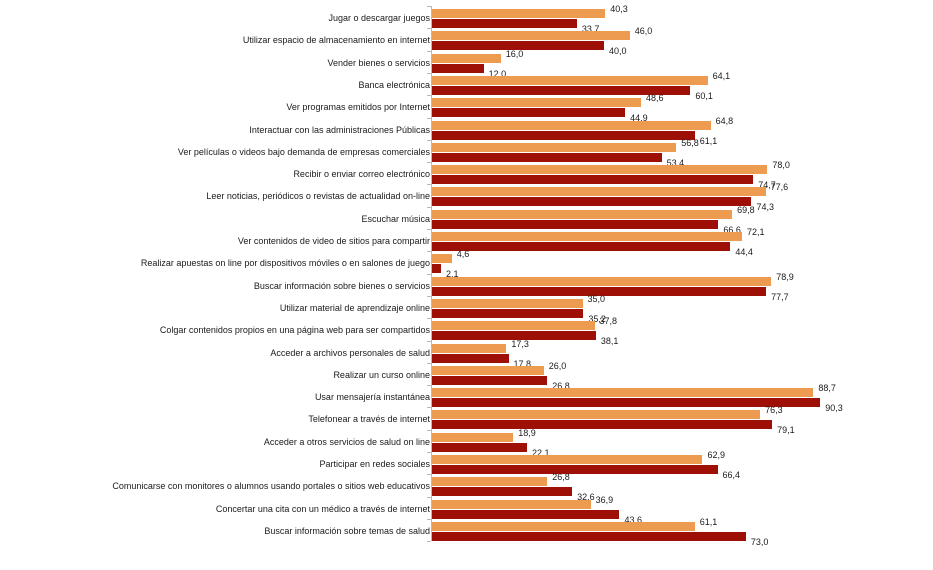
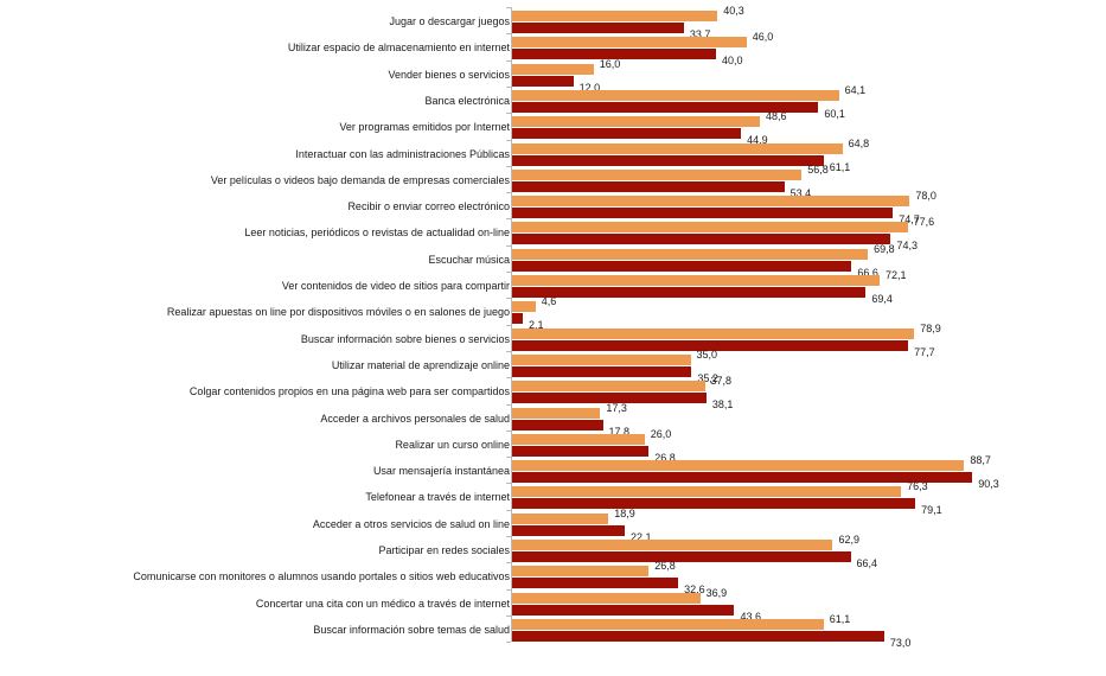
  Jugar o descargar juegos
  40,3
  33,7
  Utilizar espacio de almacenamiento en internet
  46,0
  40,0
  Vender bienes o servicios
  16,0
  12,0
  Banca electrónica
  64,1
  60,1
  Ver programas emitidos por Internet
  48,6
  44,9
  Interactuar con las administraciones Públicas
  64,8
  61,1
  Ver películas o videos bajo demanda de empresas comerciales
  56,8
  53,4
  Recibir o enviar correo electrónico
  78,0
  74,7
  Leer noticias, periódicos o revistas de actualidad on-line
  77,6
  74,3
  Escuchar música
  69,8
  66,6
  Ver contenidos de video de sitios para compartir
  72,1
- 44,4
+ 69,4
  Realizar apuestas on line por dispositivos móviles o en salones de juego
  4,6
  2,1
  Buscar información sobre bienes o servicios
  78,9
  77,7
  Utilizar material de aprendizaje online
  35,0
  35,2
  Colgar contenidos propios en una página web para ser compartidos
  37,8
  38,1
  Acceder a archivos personales de salud
  17,3
  17,8
  Realizar un curso online
  26,0
  26,8
  Usar mensajería instantánea
  88,7
  90,3
  Telefonear a través de internet
  76,3
  79,1
  Acceder a otros servicios de salud on line
  18,9
  22,1
  Participar en redes sociales
  62,9
  66,4
  Comunicarse con monitores o alumnos usando portales o sitios web educativos
  26,8
  32,6
  Concertar una cita con un médico a través de internet
  36,9
  43,6
  Buscar información sobre temas de salud
  61,1
  73,0
